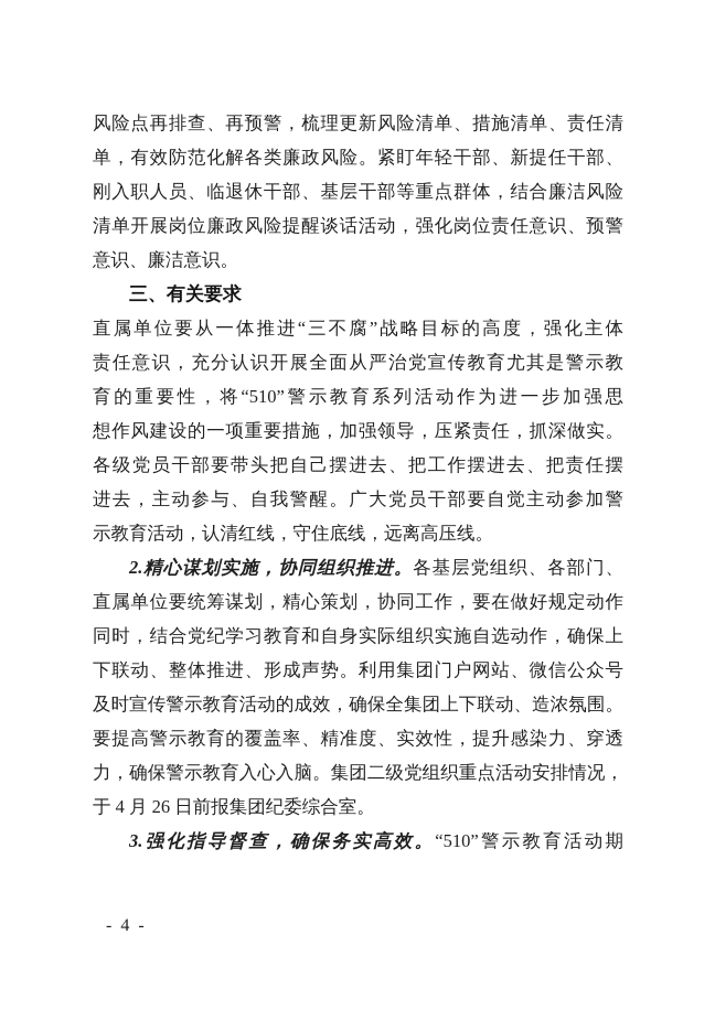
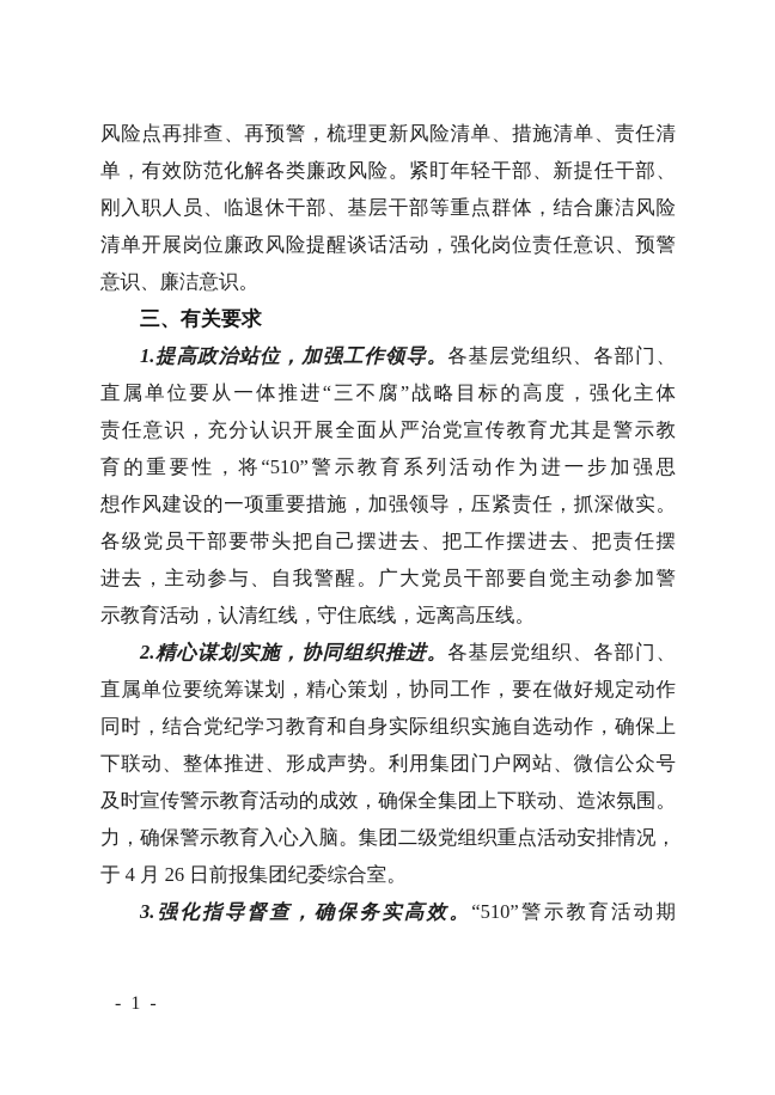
  风险点再排查、再预警，梳理更新风险清单、措施清单、责任清
  单，有效防范化解各类廉政风险。紧盯年轻干部、新提任干部、
  刚入职人员、临退休干部、基层干部等重点群体，结合廉洁风险
  清单开展岗位廉政风险提醒谈话活动，强化岗位责任意识、预警
  意识、廉洁意识。
  三、有关要求
+ 1.提高政治站位，加强工作领导。各基层党组织、各部门、
  直属单位要从一体推进“三不腐”战略目标的高度，强化主体
  责任意识，充分认识开展全面从严治党宣传教育尤其是警示教
  育的重要性，将“510”警示教育系列活动作为进一步加强思
  想作风建设的一项重要措施，加强领导，压紧责任，抓深做实。
  各级党员干部要带头把自己摆进去、把工作摆进去、把责任摆
  进去，主动参与、自我警醒。广大党员干部要自觉主动参加警
  示教育活动，认清红线，守住底线，远离高压线。
  2.精心谋划实施，协同组织推进。各基层党组织、各部门、
  直属单位要统筹谋划，精心策划，协同工作，要在做好规定动作
  同时，结合党纪学习教育和自身实际组织实施自选动作，确保上
  下联动、整体推进、形成声势。利用集团门户网站、微信公众号
  及时宣传警示教育活动的成效，确保全集团上下联动、造浓氛围。
- 要提高警示教育的覆盖率、精准度、实效性，提升感染力、穿透
  力，确保警示教育入心入脑。集团二级党组织重点活动安排情况，
  于 4 月 26 日前报集团纪委综合室。
  3.强化指导督查，确保务实高效。“510”警示教育活动期
- - 4 -
+ - 1 -
